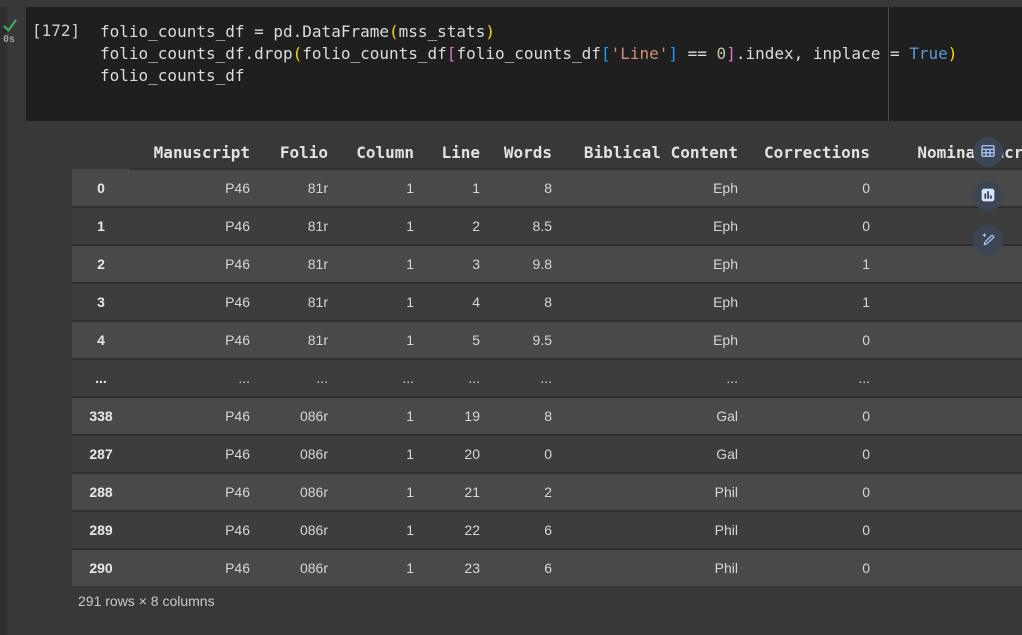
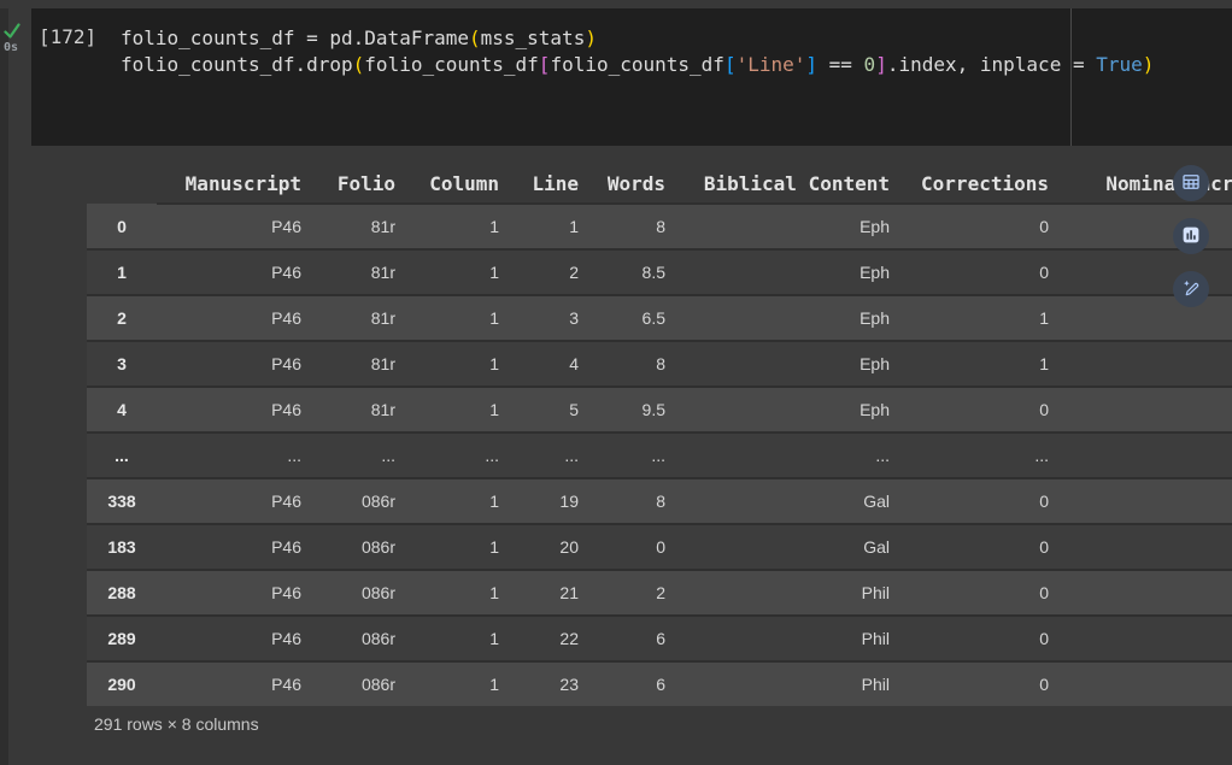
  0s
  [172]
  folio_counts_df = pd.DataFrame(mss_stats)
  folio_counts_df.drop(folio_counts_df[folio_counts_df['Line'] == 0].index, inplace = True)
- folio_counts_df
  	Manuscript	Folio	Column	Line	Words	Biblical Content	Corrections	Nominacr
  0	P46	81r	1	1	8	Eph	0
  1	P46	81r	1	2	8.5	Eph	0
- 2	P46	81r	1	3	9.8	Eph	1
+ 2	P46	81r	1	3	6.5	Eph	1
  3	P46	81r	1	4	8	Eph	1
  4	P46	81r	1	5	9.5	Eph	0
  ...	...	...	...	...	...	...	...
  338	P46	086r	1	19	8	Gal	0
- 287	P46	086r	1	20	0	Gal	0
+ 183	P46	086r	1	20	0	Gal	0
  288	P46	086r	1	21	2	Phil	0
  289	P46	086r	1	22	6	Phil	0
  290	P46	086r	1	23	6	Phil	0
  291 rows × 8 columns
